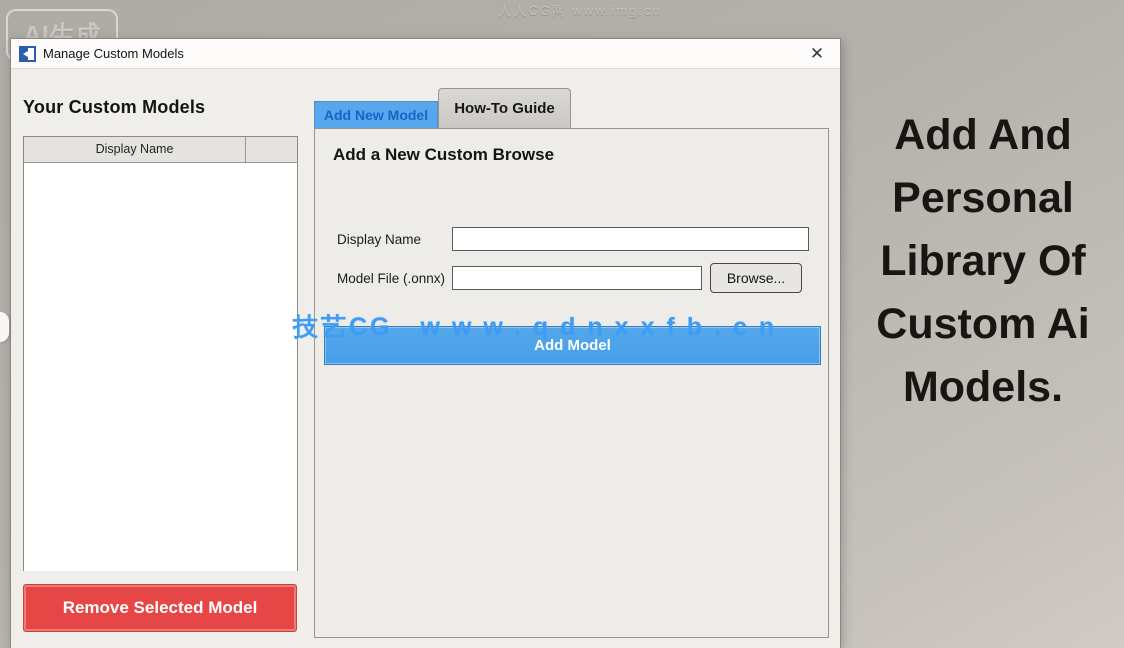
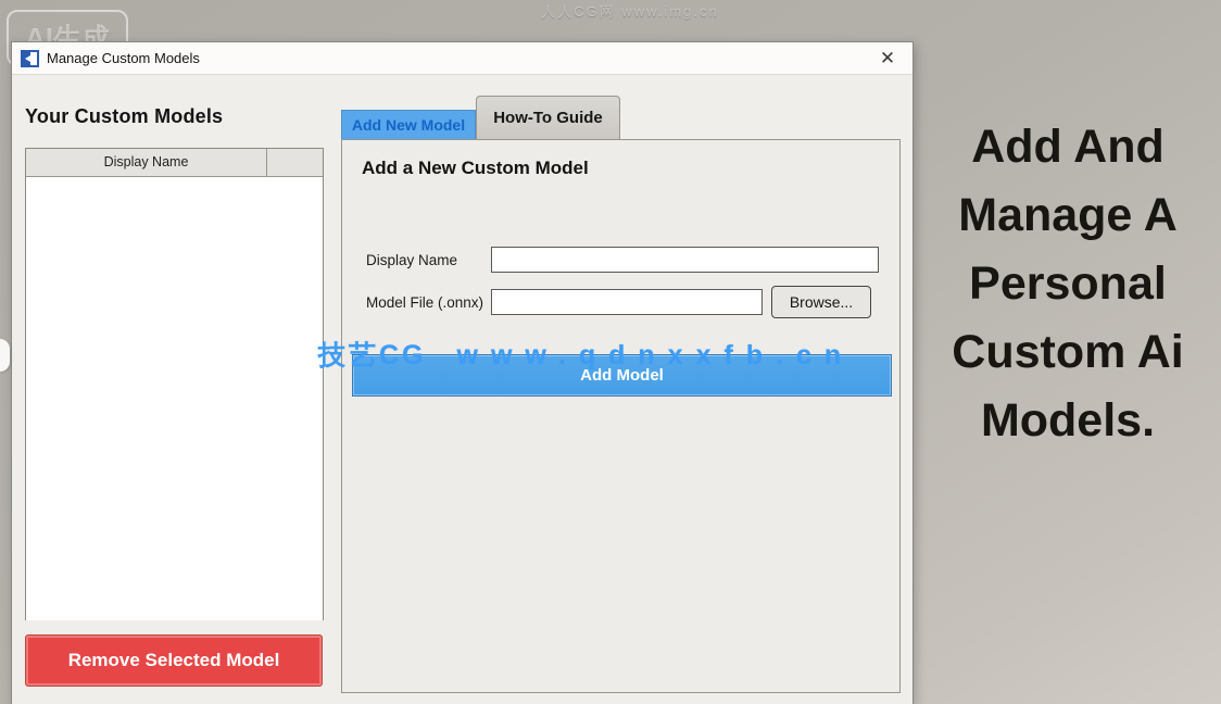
  人人CG网 www.img.cn
  AI生成
  Manage Custom Models
  ✕
  Your Custom Models
  Display Name
  Remove Selected Model
  Add New Model
  How-To Guide
- Add a New Custom Browse
+ Add a New Custom Model
  Display Name
  Model File (.onnx)
  Browse...
  Add Model
  技艺CG www.qdnxxfb.cn
  Add And
+ Manage A
  Personal
- Library Of
  Custom Ai
  Models.
